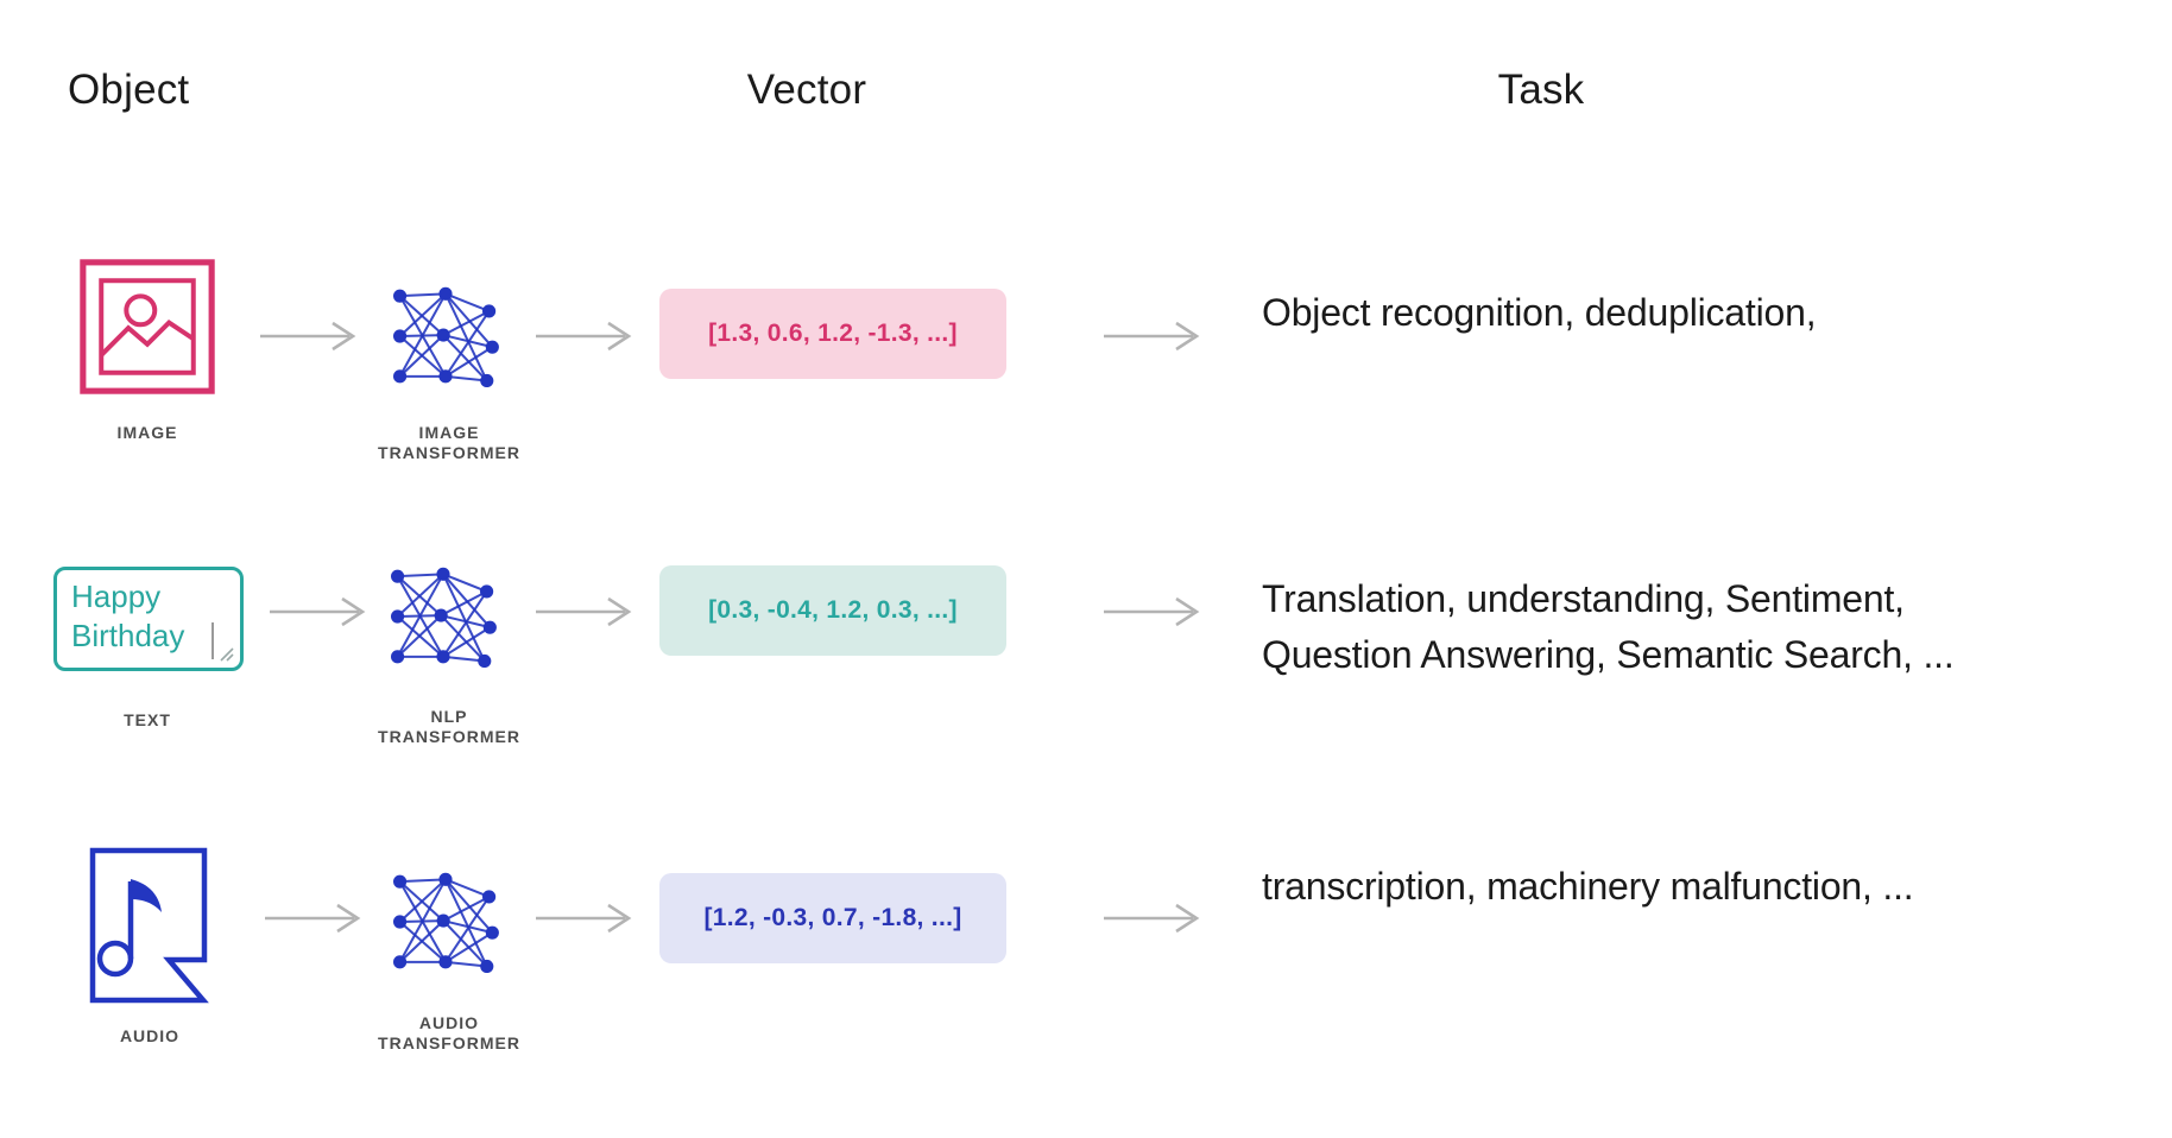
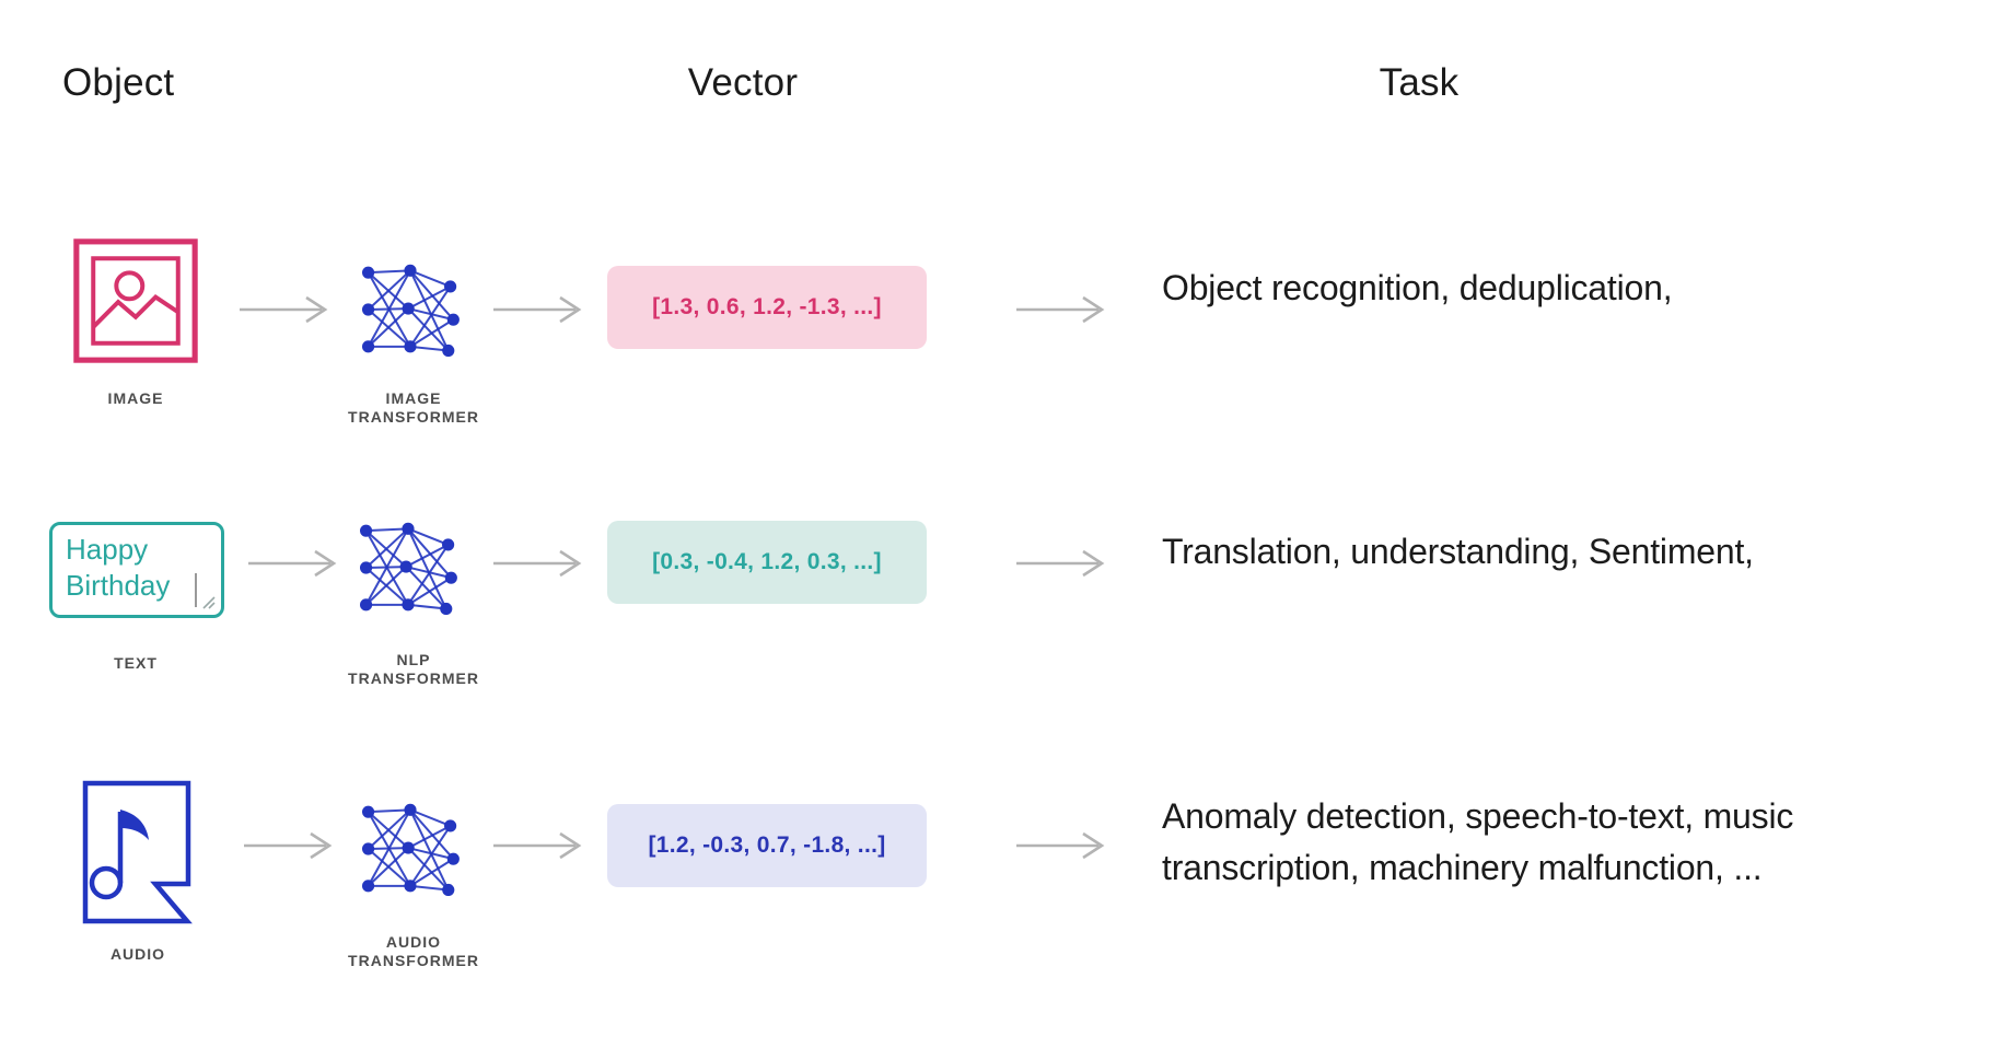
  Object
  Vector
  Task
  IMAGE
  IMAGE
  TRANSFORMER
  [1.3, 0.6, 1.2, -1.3, ...]
  Object recognition, deduplication,
  Happy
  Birthday
  TEXT
  NLP
  TRANSFORMER
  [0.3, -0.4, 1.2, 0.3, ...]
  Translation, understanding, Sentiment,
- Question Answering, Semantic Search, ...
  AUDIO
  AUDIO
  TRANSFORMER
  [1.2, -0.3, 0.7, -1.8, ...]
+ Anomaly detection, speech-to-text, music
  transcription, machinery malfunction, ...
